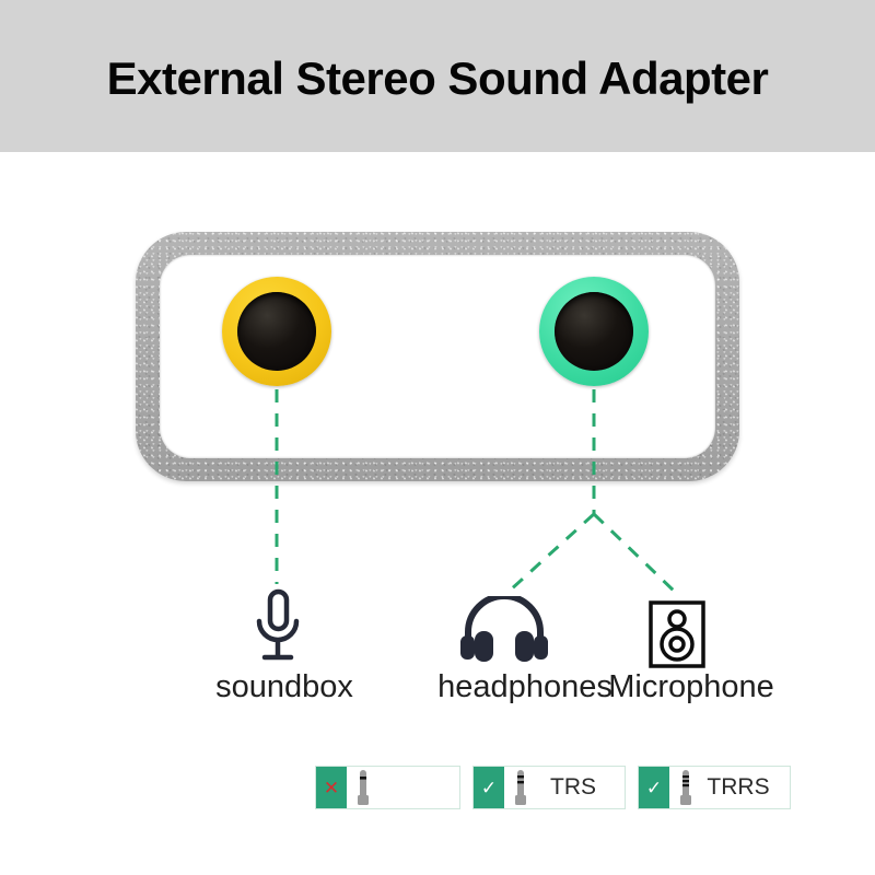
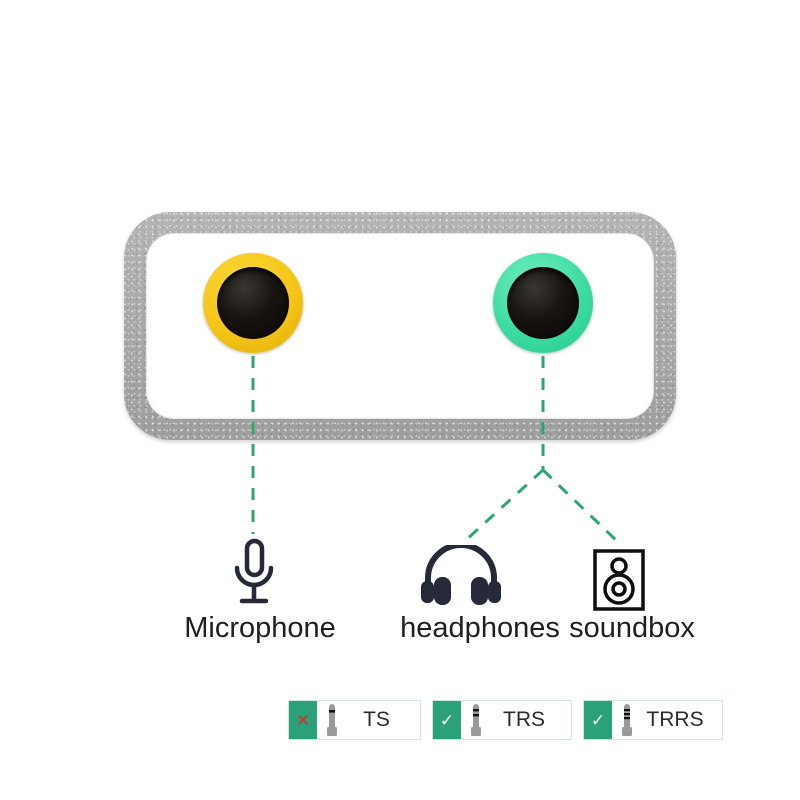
- External Stereo Sound Adapter
- soundbox
+ Microphone
  headphones
- Microphone
+ soundbox
  ✕
+ TS
  ✓
  TRS
  ✓
  TRRS
